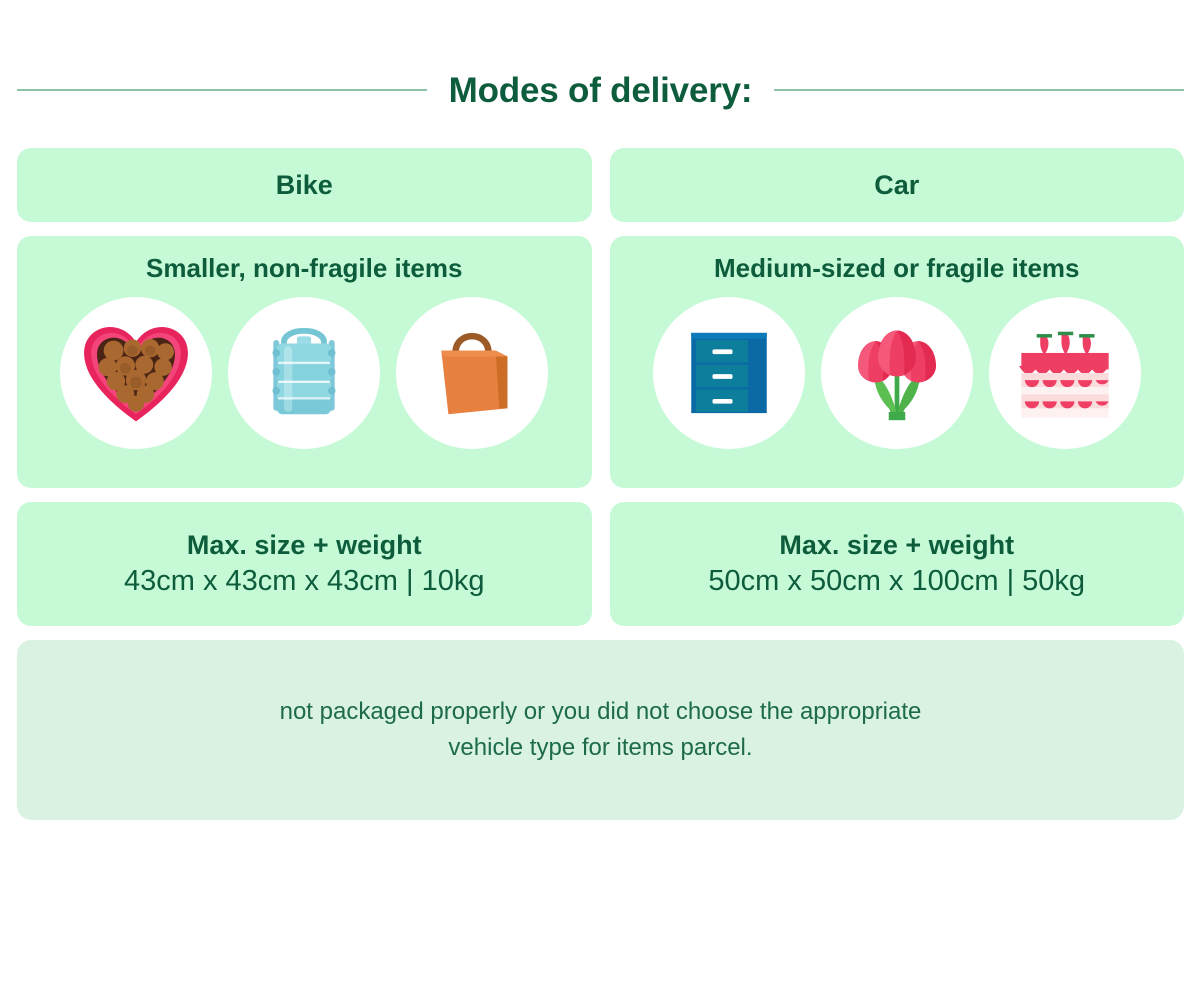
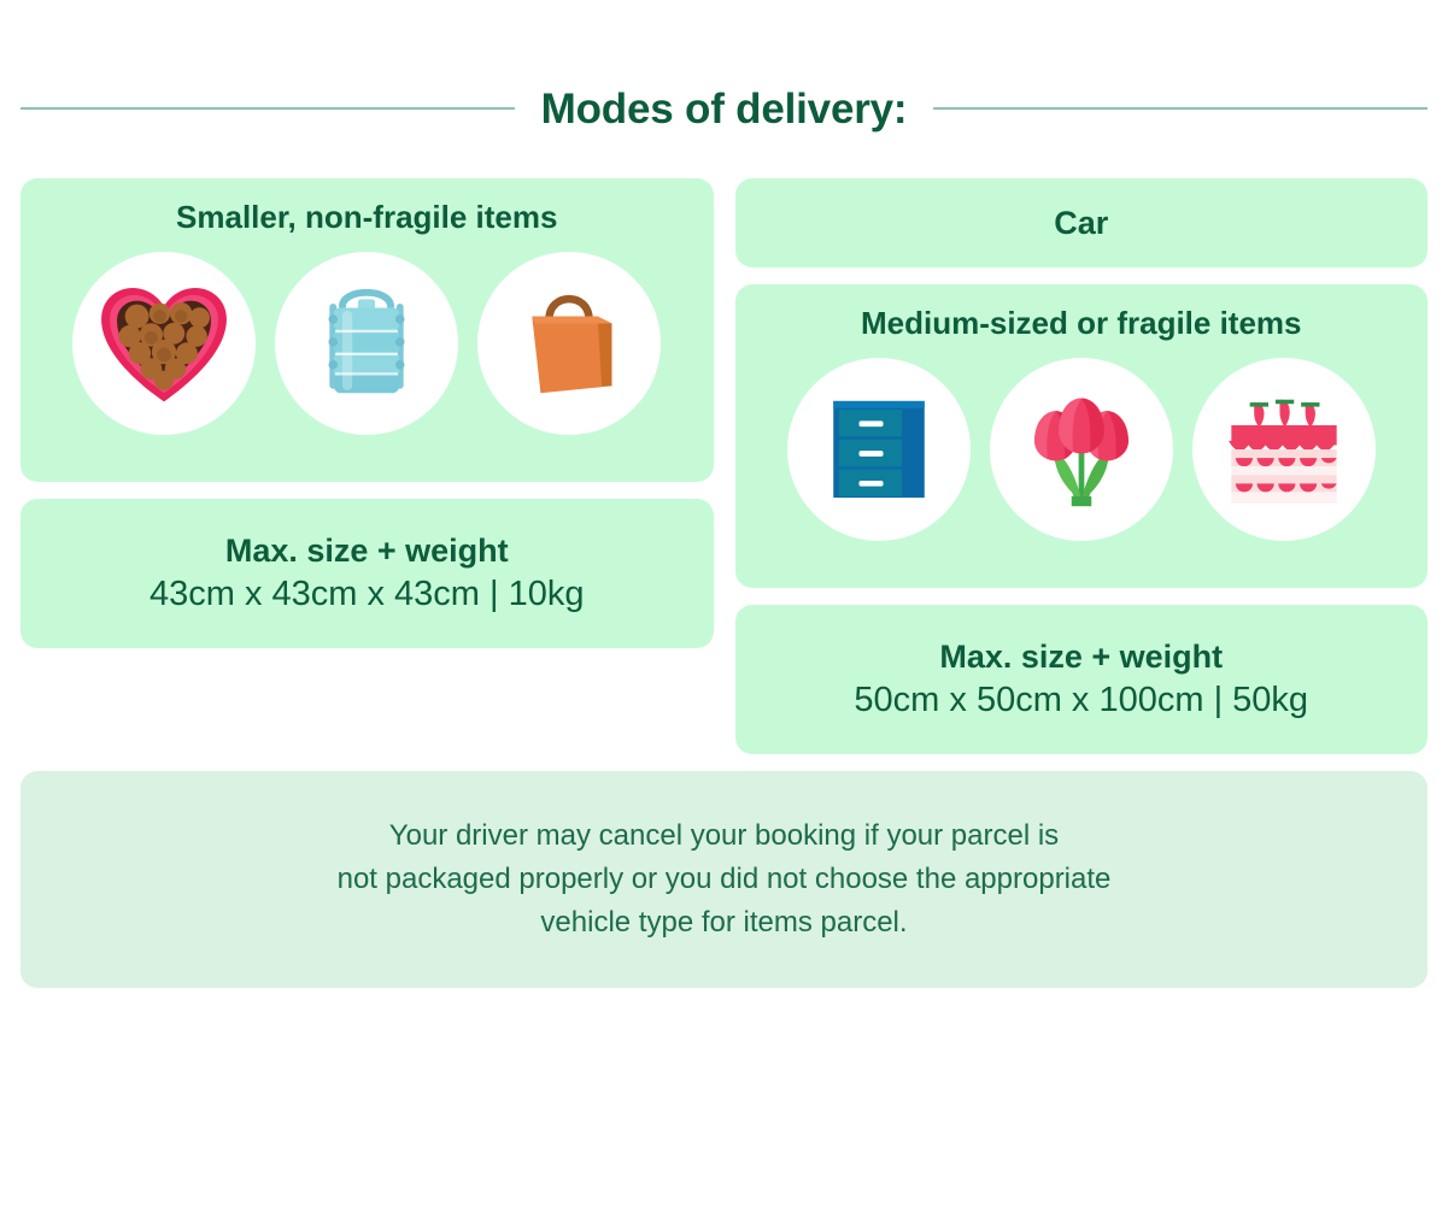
  Modes of delivery:
- Bike
  Smaller, non-fragile items
  Max. size + weight
  43cm x 43cm x 43cm | 10kg
  Car
  Medium-sized or fragile items
  Max. size + weight
  50cm x 50cm x 100cm | 50kg
+ Your driver may cancel your booking if your parcel is
  not packaged properly or you did not choose the appropriate
  vehicle type for items parcel.
